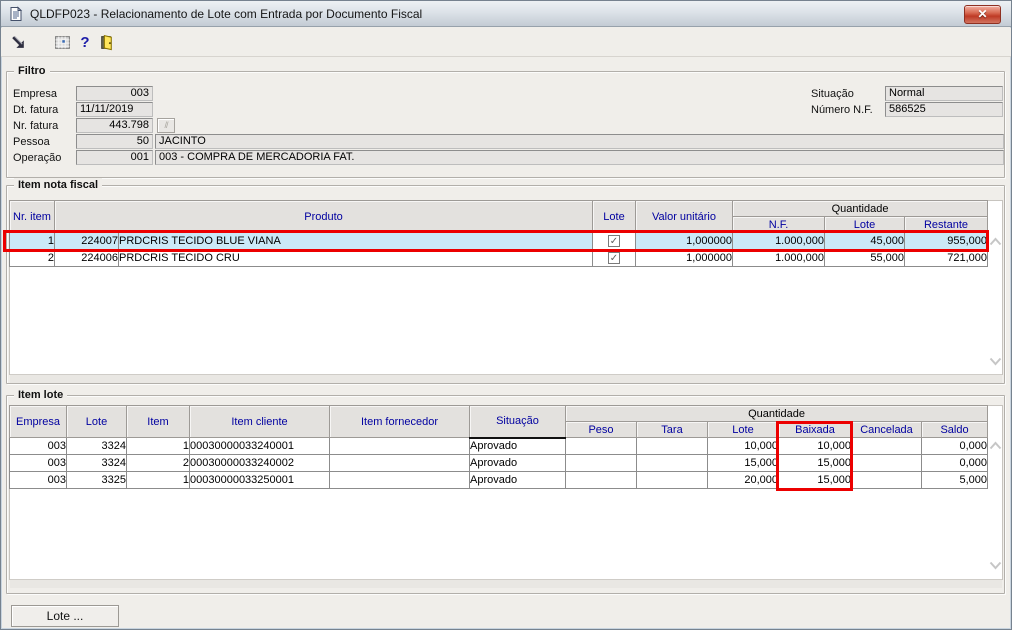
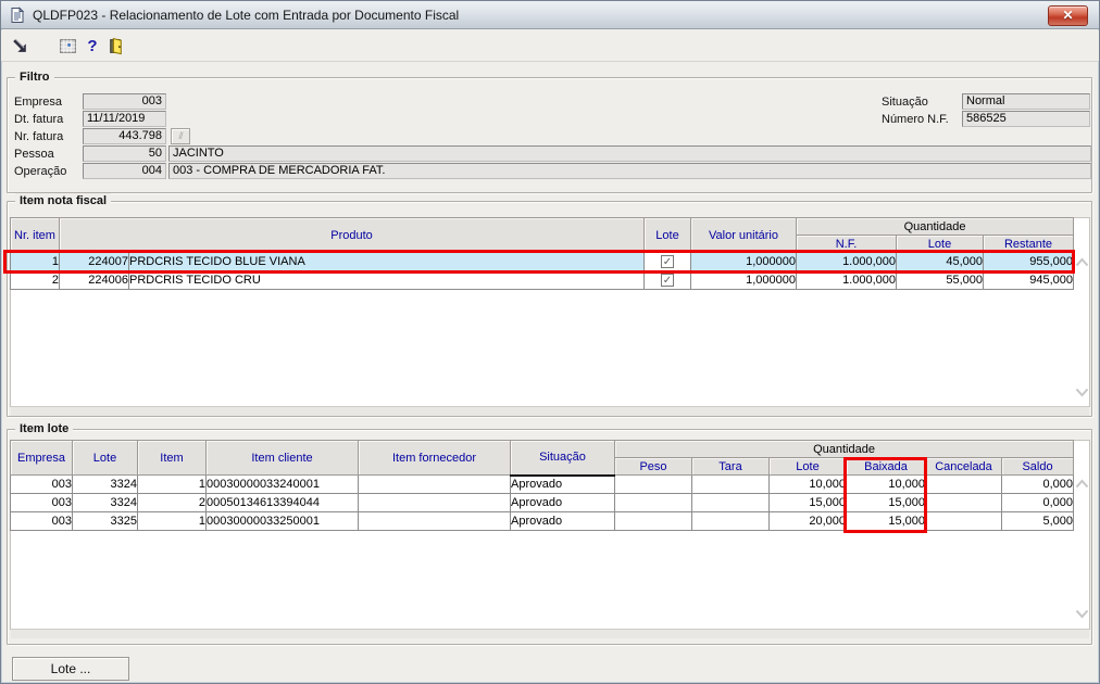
  QLDFP023 - Relacionamento de Lote com Entrada por Documento Fiscal
  ✕
  ?
  Filtro
  Empresa
  Dt. fatura
  Nr. fatura
  Pessoa
  Operação
  003
  11/11/2019
  443.798
  50
- 001
+ 004
  //
  JACINTO
  003 - COMPRA DE MERCADORIA FAT.
  Situação
  Número N.F.
  Normal
  586525
  Item nota fiscal
  Nr. item	Produto	Lote	Valor unitário	Quantidade
  N.F.	Lote	Restante
  1	224007	PRDCRIS TECIDO BLUE VIANA	✓	1,000000	1.000,000	45,000	955,000
- 2	224006	PRDCRIS TECIDO CRU	✓	1,000000	1.000,000	55,000	721,000
+ 2	224006	PRDCRIS TECIDO CRU	✓	1,000000	1.000,000	55,000	945,000
  Item lote
  Empresa	Lote	Item	Item cliente	Item fornecedor	Situação	Quantidade
  Peso	Tara	Lote	Baixada	Cancelada	Saldo
  003	3324	1	00030000033240001		Aprovado			10,000	10,000		0,000
- 003	3324	2	00030000033240002		Aprovado			15,000	15,000		0,000
+ 003	3324	2	00050134613394044		Aprovado			15,000	15,000		0,000
  003	3325	1	00030000033250001		Aprovado			20,000	15,000		5,000
  Lote ...
